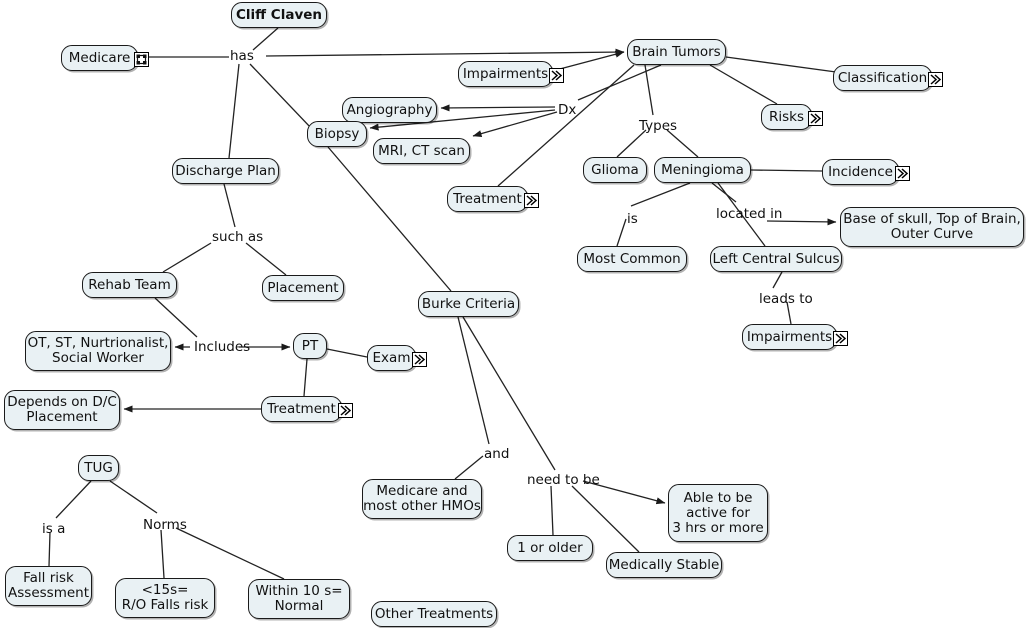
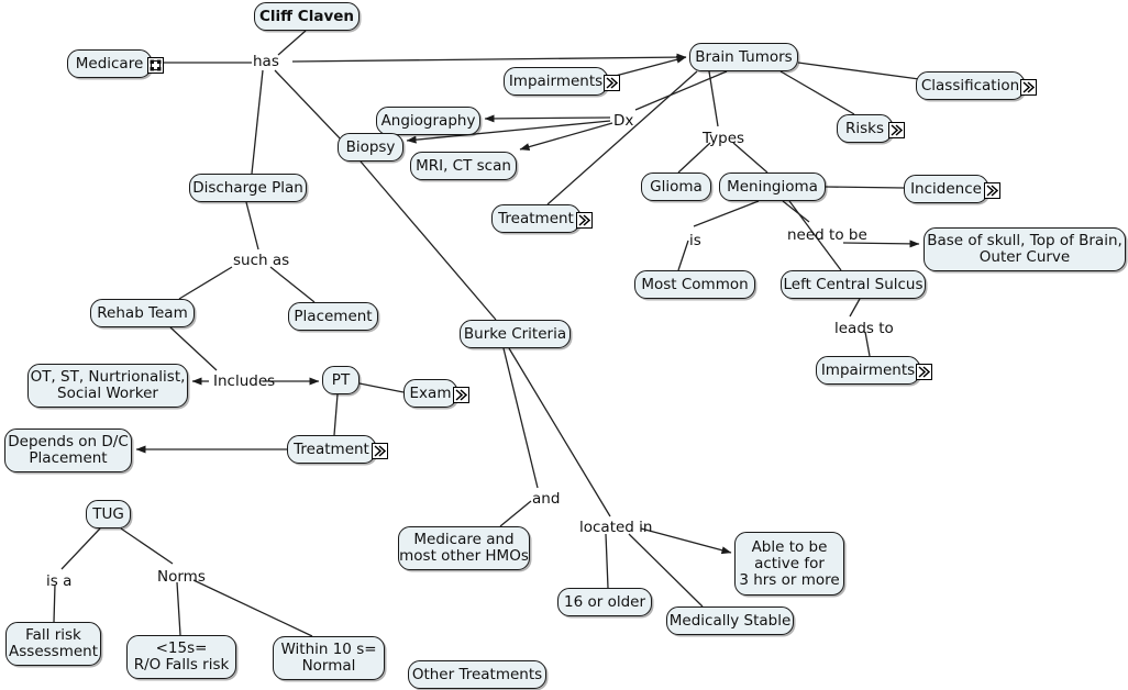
  Cliff Claven
  Medicare
  Brain Tumors
  Impairments
  Classification
  Risks
  Angiography
  Biopsy
  MRI, CT scan
  Treatment
  Glioma
  Meningioma
  Incidence
  Base of skull, Top of Brain,
  Outer Curve
  Most Common
  Left Central Sulcus
  Impairments
  Discharge Plan
  Rehab Team
  Placement
  OT, ST, Nurtrionalist,
  Social Worker
  PT
  Exam
  Depends on D/C
  Placement
  Treatment
  Burke Criteria
  Medicare and
  most other HMOs
- 1 or older
+ 16 or older
  Medically Stable
  Able to be
  active for
  3 hrs or more
  TUG
  Fall risk
  Assessment
  <15s=
  R/O Falls risk
  Within 10 s=
  Normal
  Other Treatments
  has
  Dx
  Types
  is
- located in
+ need to be
  leads to
  such as
  Includes
  and
- need to be
+ located in
  is a
  Norms
